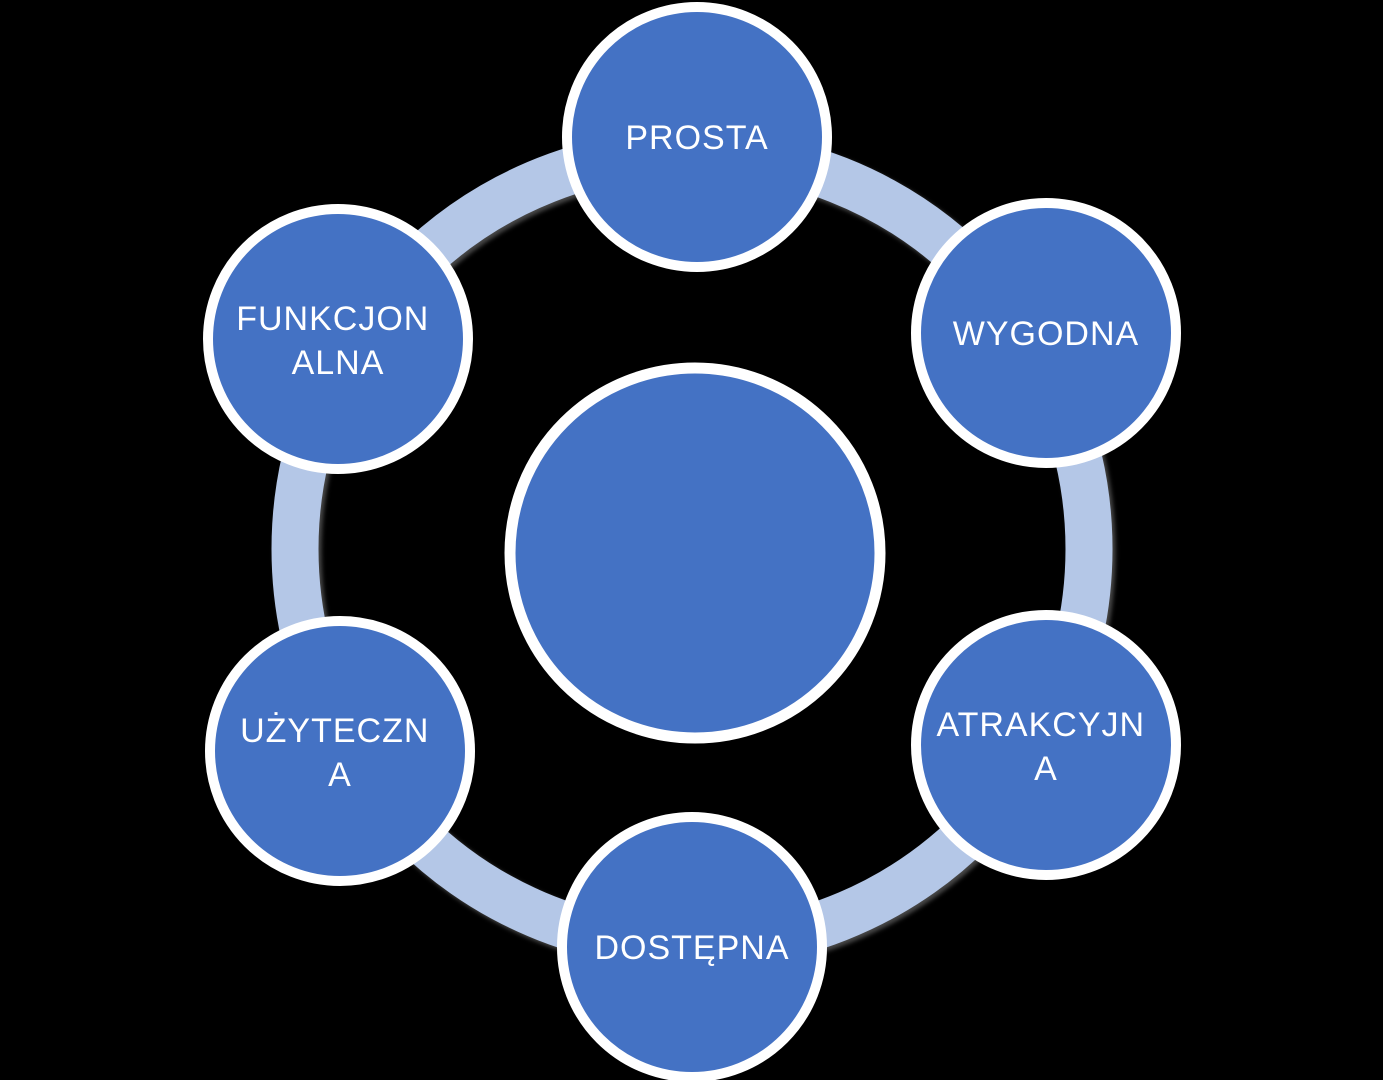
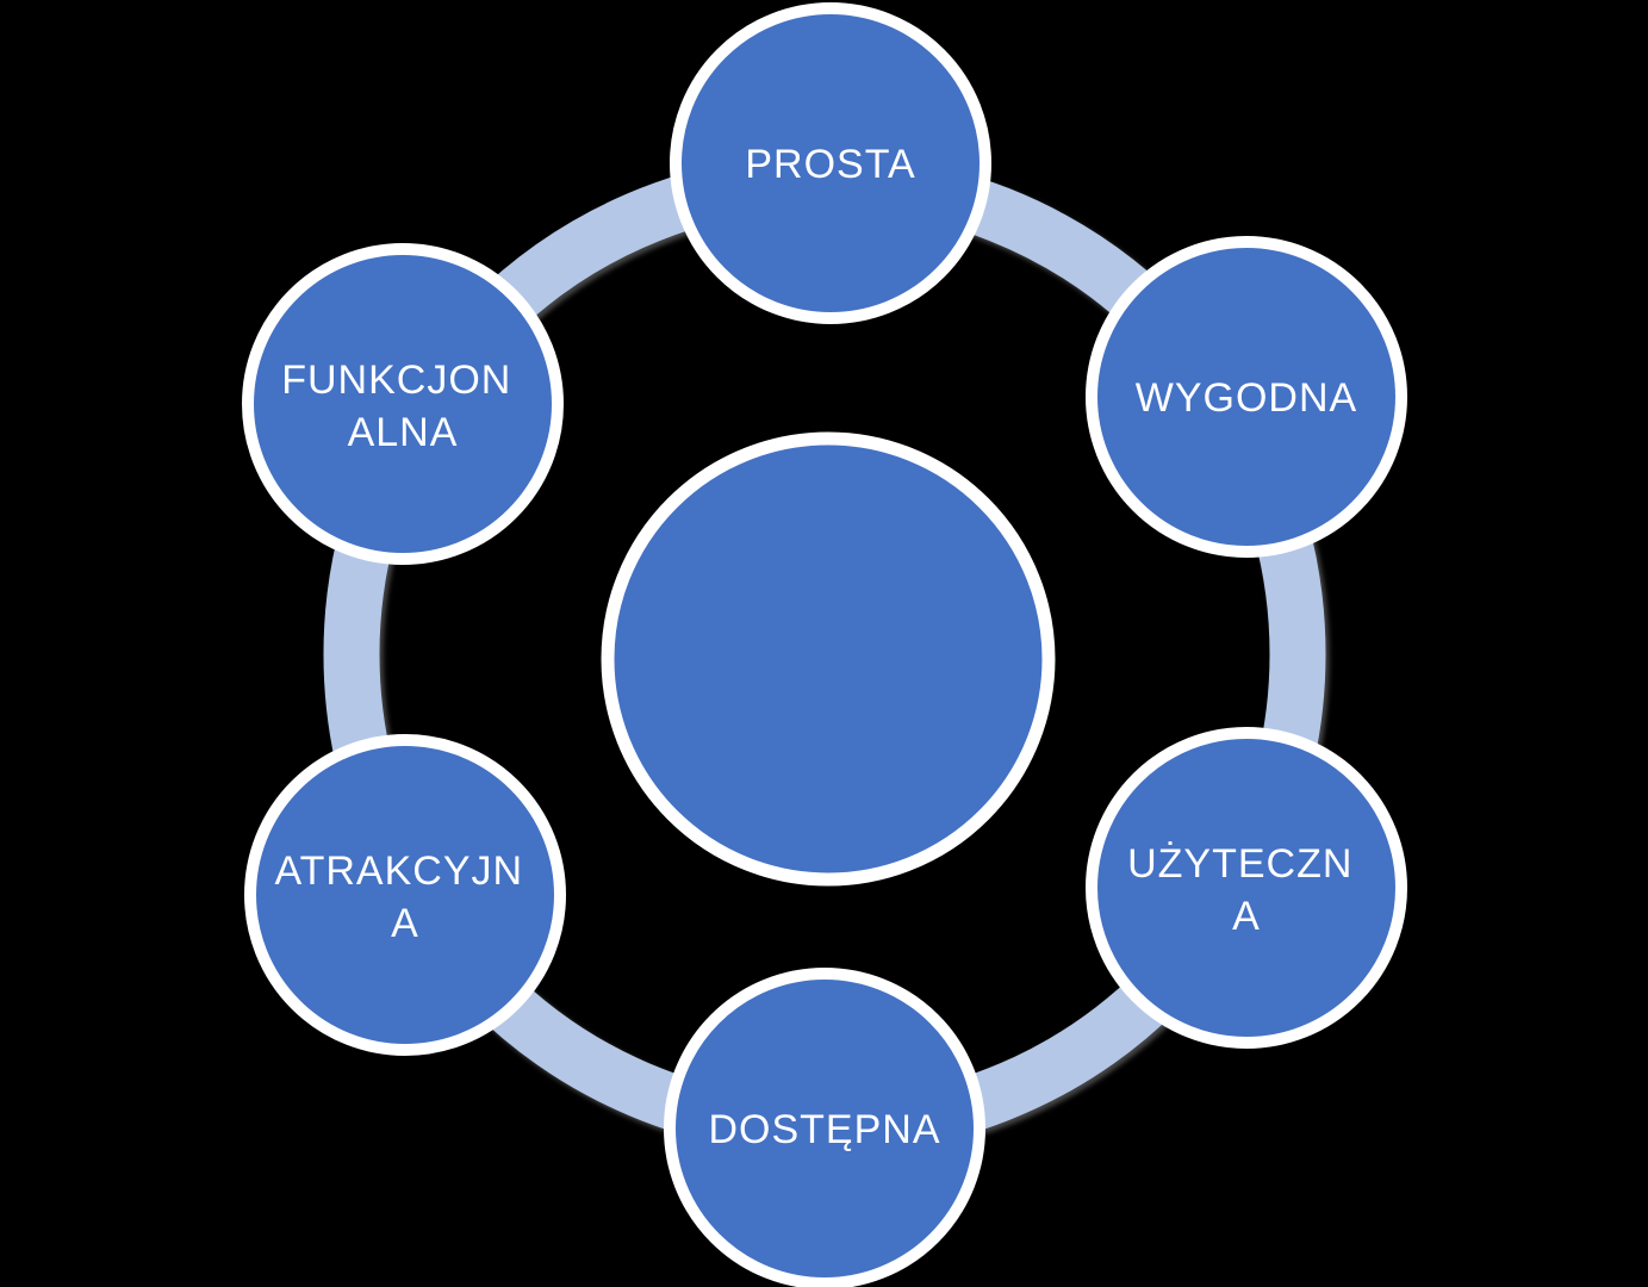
  PROSTA
  WYGODNA
- ATRAKCYJN A
+ UŻYTECZN A
  DOSTĘPNA
- UŻYTECZN A
+ ATRAKCYJN A
  FUNKCJON ALNA
